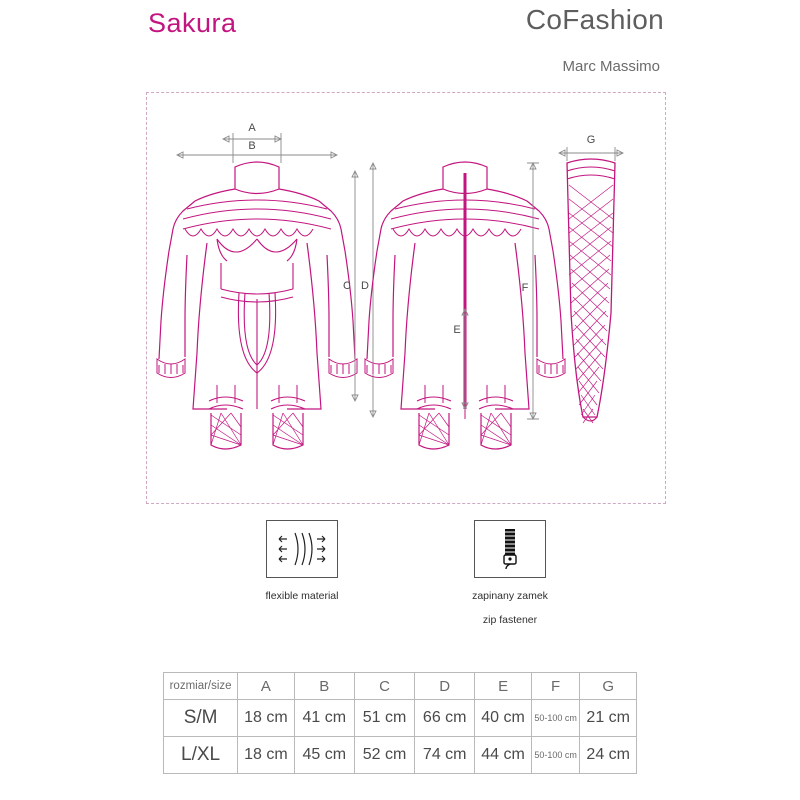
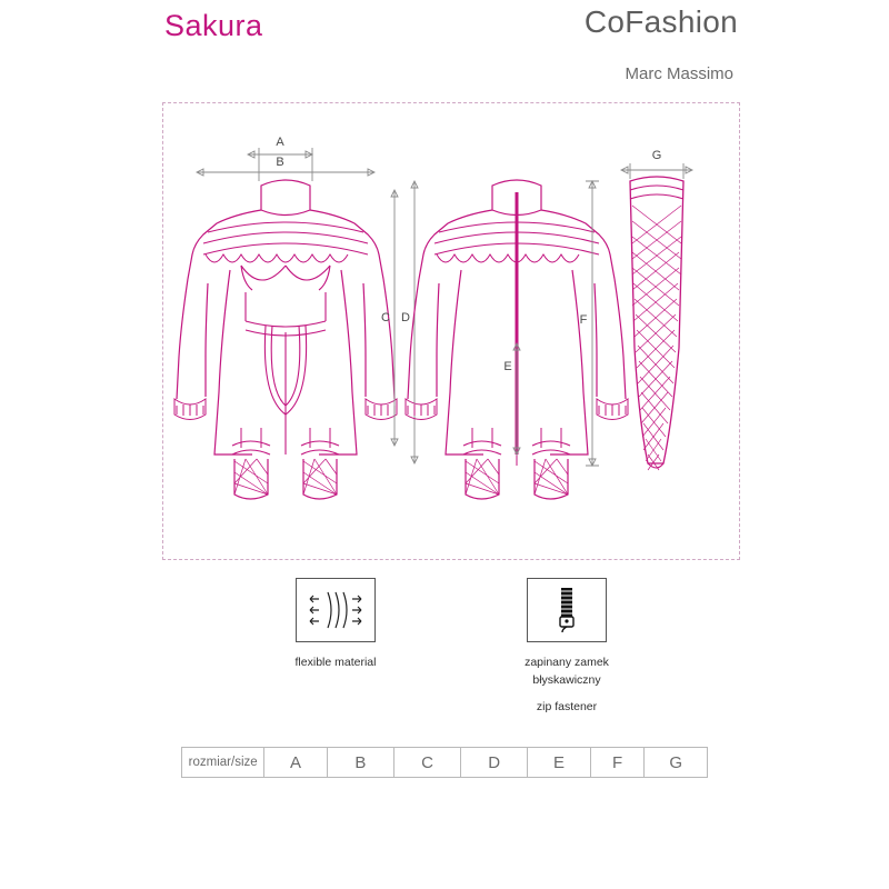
  Sakura
  CoFashion
  Marc Massimo
  A
  B
  C
  D
  E
  G
  F
  flexible material
  zapinany zamek
+ błyskawiczny
  zip fastener
  rozmiar/size	A	B	C	D	E	F	G
- S/M	18 cm	41 cm	51 cm	66 cm	40 cm	50-100 cm	21 cm
- L/XL	18 cm	45 cm	52 cm	74 cm	44 cm	50-100 cm	24 cm
